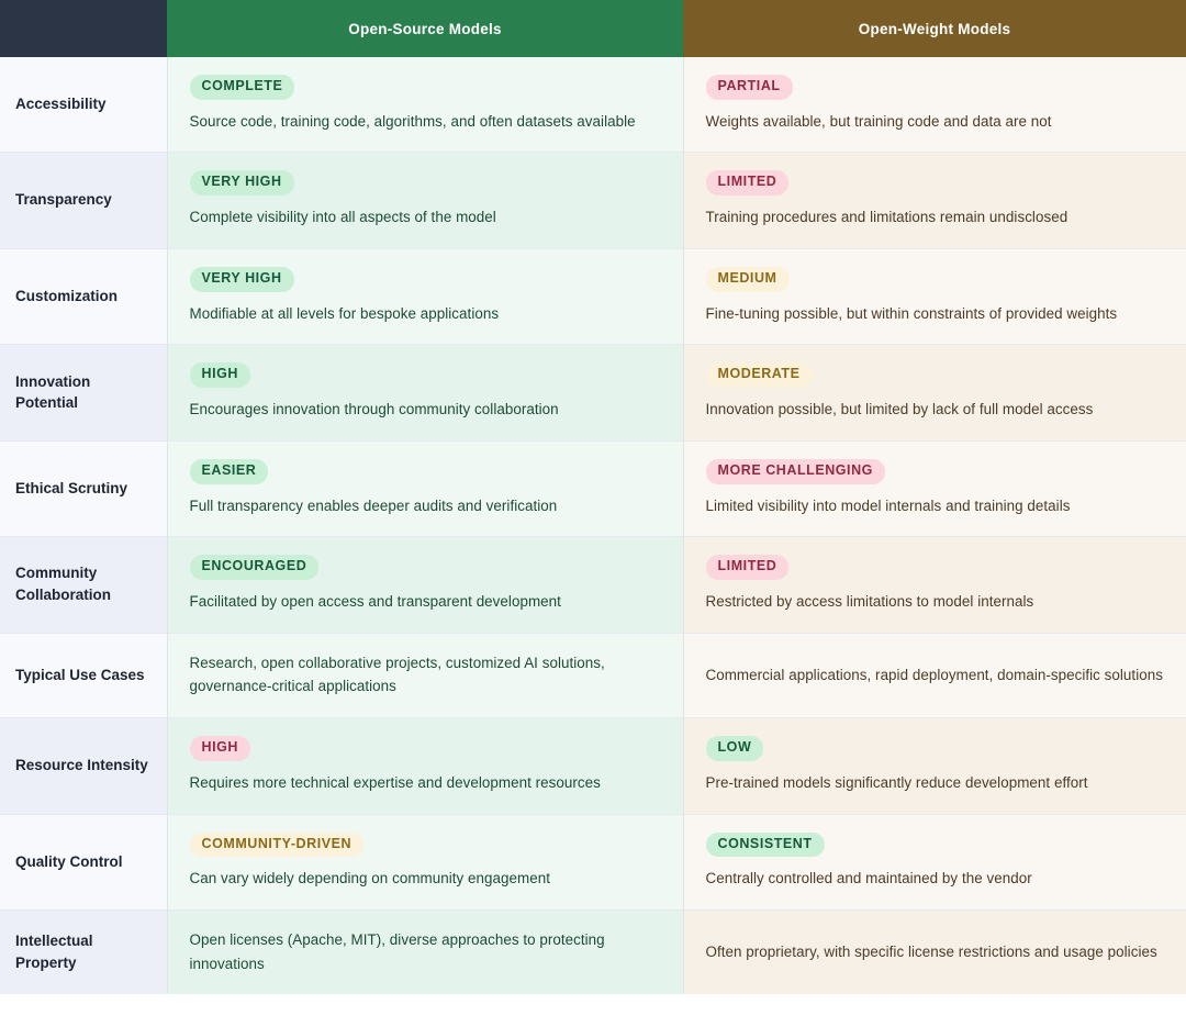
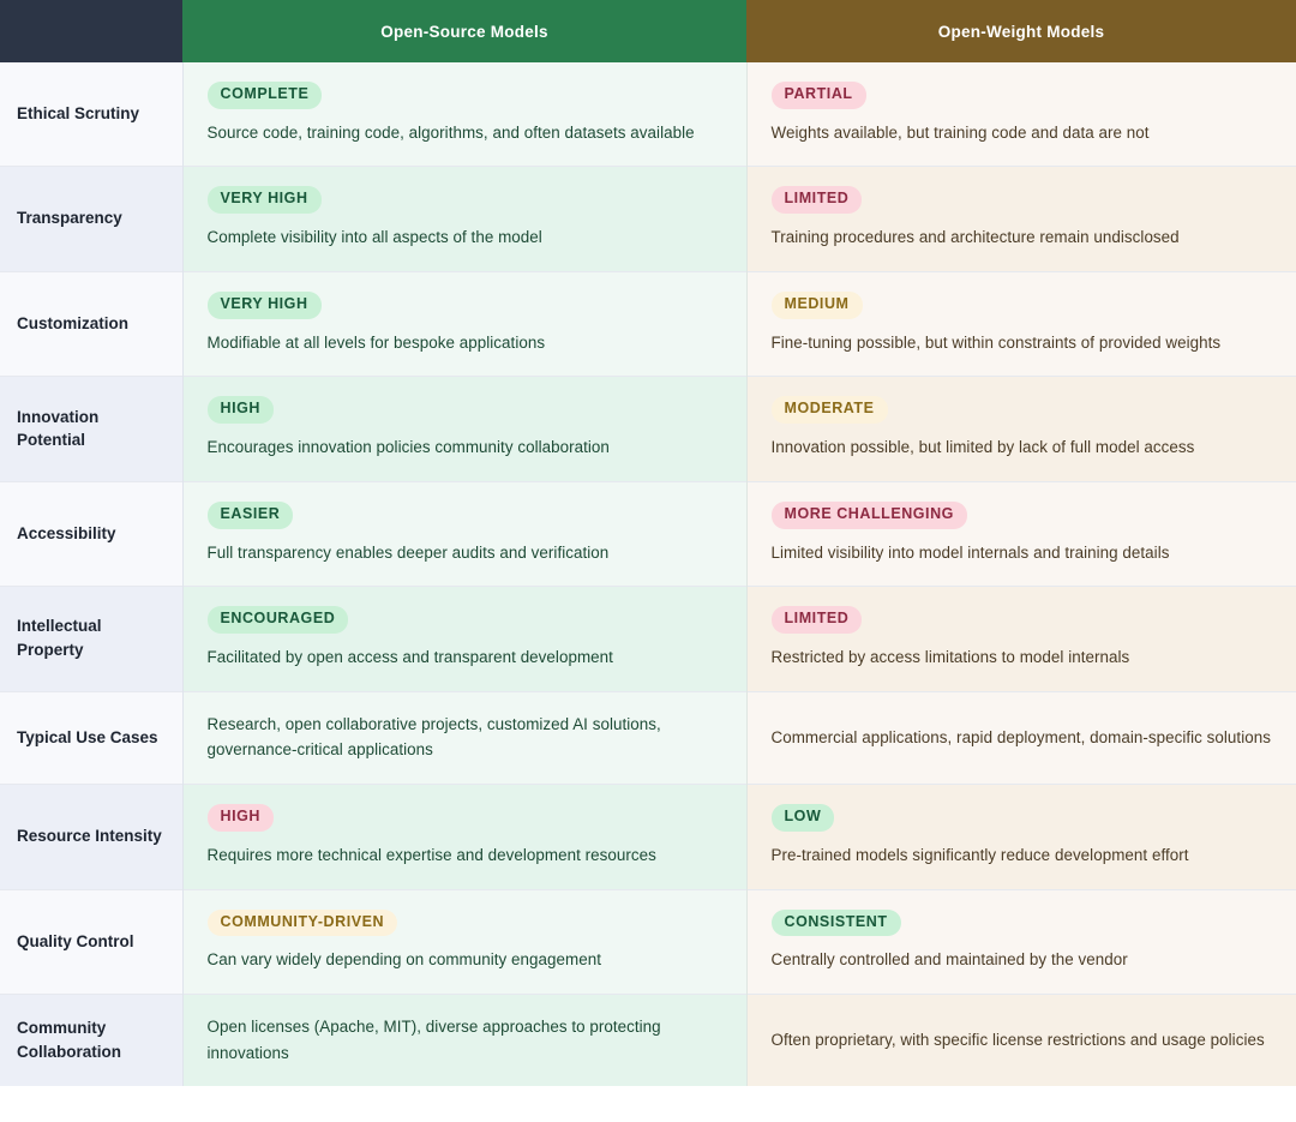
  	Open-Source Models	Open-Weight Models
- Accessibility	COMPLETESource code, training code, algorithms, and often datasets available	PARTIALWeights available, but training code and data are not
+ Ethical Scrutiny	COMPLETESource code, training code, algorithms, and often datasets available	PARTIALWeights available, but training code and data are not
- Transparency	VERY HIGHComplete visibility into all aspects of the model	LIMITEDTraining procedures and limitations remain undisclosed
+ Transparency	VERY HIGHComplete visibility into all aspects of the model	LIMITEDTraining procedures and architecture remain undisclosed
  Customization	VERY HIGHModifiable at all levels for bespoke applications	MEDIUMFine-tuning possible, but within constraints of provided weights
- Innovation Potential	HIGHEncourages innovation through community collaboration	MODERATEInnovation possible, but limited by lack of full model access
+ Innovation Potential	HIGHEncourages innovation policies community collaboration	MODERATEInnovation possible, but limited by lack of full model access
- Ethical Scrutiny	EASIERFull transparency enables deeper audits and verification	MORE CHALLENGINGLimited visibility into model internals and training details
+ Accessibility	EASIERFull transparency enables deeper audits and verification	MORE CHALLENGINGLimited visibility into model internals and training details
- Community Collaboration	ENCOURAGEDFacilitated by open access and transparent development	LIMITEDRestricted by access limitations to model internals
+ Intellectual Property	ENCOURAGEDFacilitated by open access and transparent development	LIMITEDRestricted by access limitations to model internals
  Typical Use Cases	Research, open collaborative projects, customized AI solutions, governance-critical applications	Commercial applications, rapid deployment, domain-specific solutions
  Resource Intensity	HIGHRequires more technical expertise and development resources	LOWPre-trained models significantly reduce development effort
  Quality Control	COMMUNITY-DRIVENCan vary widely depending on community engagement	CONSISTENTCentrally controlled and maintained by the vendor
- Intellectual Property	Open licenses (Apache, MIT), diverse approaches to protecting innovations	Often proprietary, with specific license restrictions and usage policies
+ Community Collaboration	Open licenses (Apache, MIT), diverse approaches to protecting innovations	Often proprietary, with specific license restrictions and usage policies
